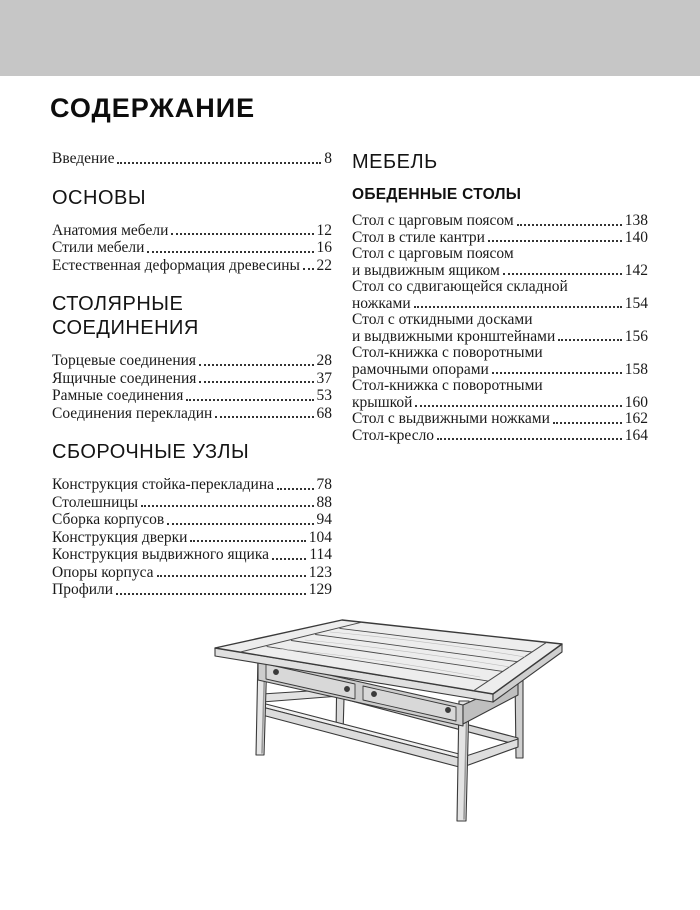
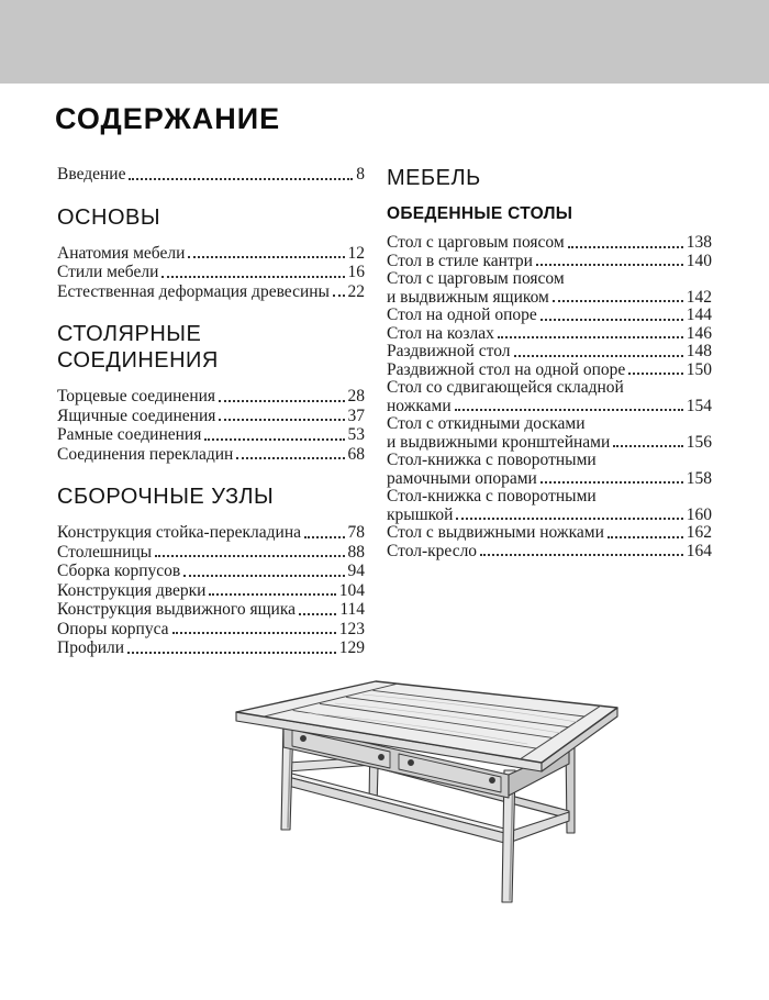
  СОДЕРЖАНИЕ
  Введение
  8
  ОСНОВЫ
  Анатомия мебели
  12
  Стили мебели
  16
  Естественная деформация древесины
  22
  СТОЛЯРНЫЕ СОЕДИНЕНИЯ
  Торцевые соединения
  28
  Ящичные соединения
  37
  Рамные соединения
  53
  Соединения перекладин
  68
  СБОРОЧНЫЕ УЗЛЫ
  Конструкция стойка-перекладина
  78
  Столешницы
  88
  Сборка корпусов
  94
  Конструкция дверки
  104
  Конструкция выдвижного ящика
  114
  Опоры корпуса
  123
  Профили
  129
  МЕБЕЛЬ
  ОБЕДЕННЫЕ СТОЛЫ
  Стол с царговым поясом
  138
  Стол в стиле кантри
  140
  Стол с царговым поясом
  и выдвижным ящиком
  142
+ Стол на одной опоре
+ 144
+ Стол на козлах
+ 146
+ Раздвижной стол
+ 148
+ Раздвижной стол на одной опоре
+ 150
  Стол со сдвигающейся складной
  ножками
  154
  Стол с откидными досками
  и выдвижными кронштейнами
  156
  Стол-книжка с поворотными
  рамочными опорами
  158
  Стол-книжка с поворотными
  крышкой
  160
  Стол с выдвижными ножками
  162
  Стол-кресло
  164
